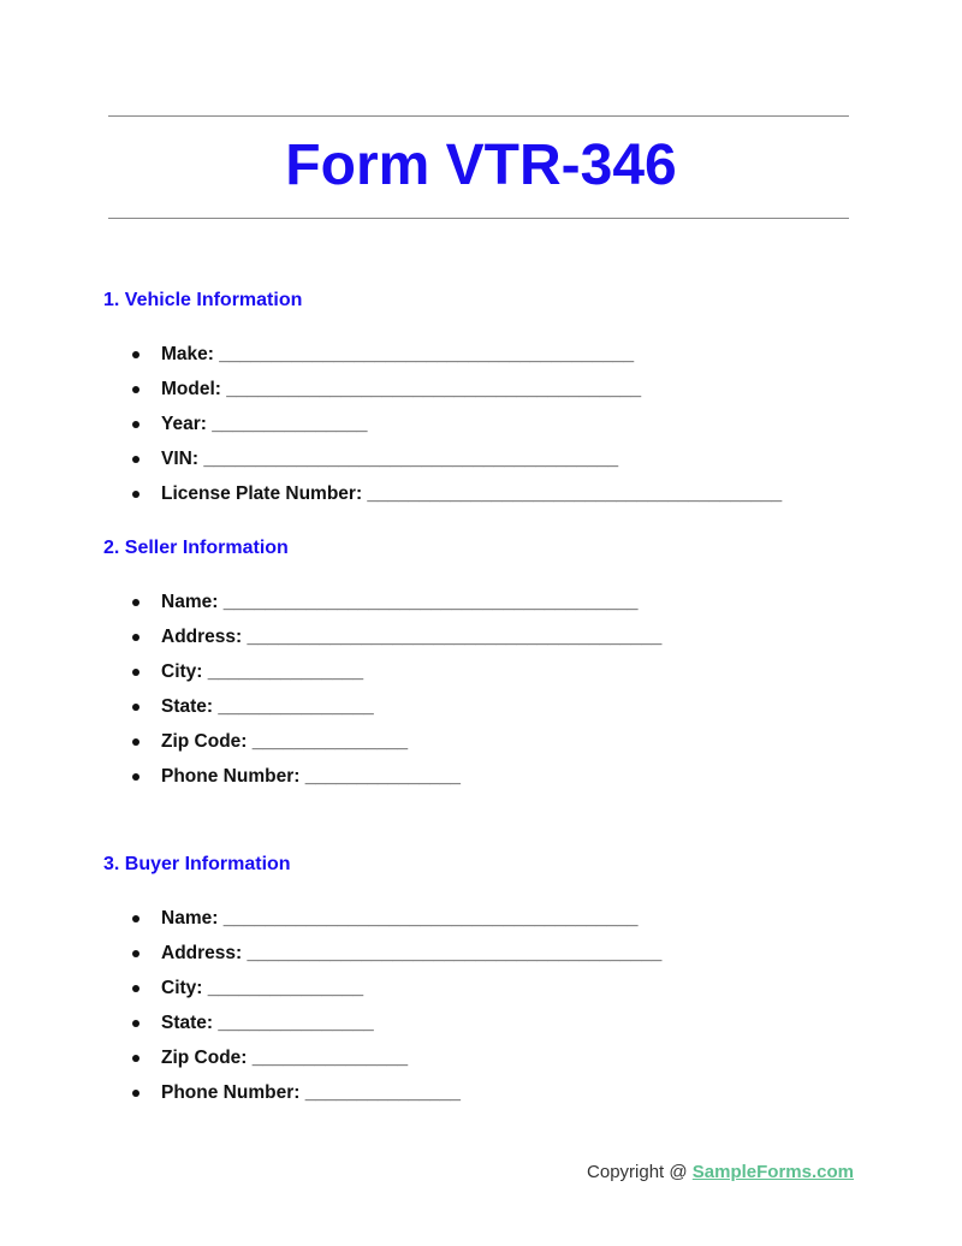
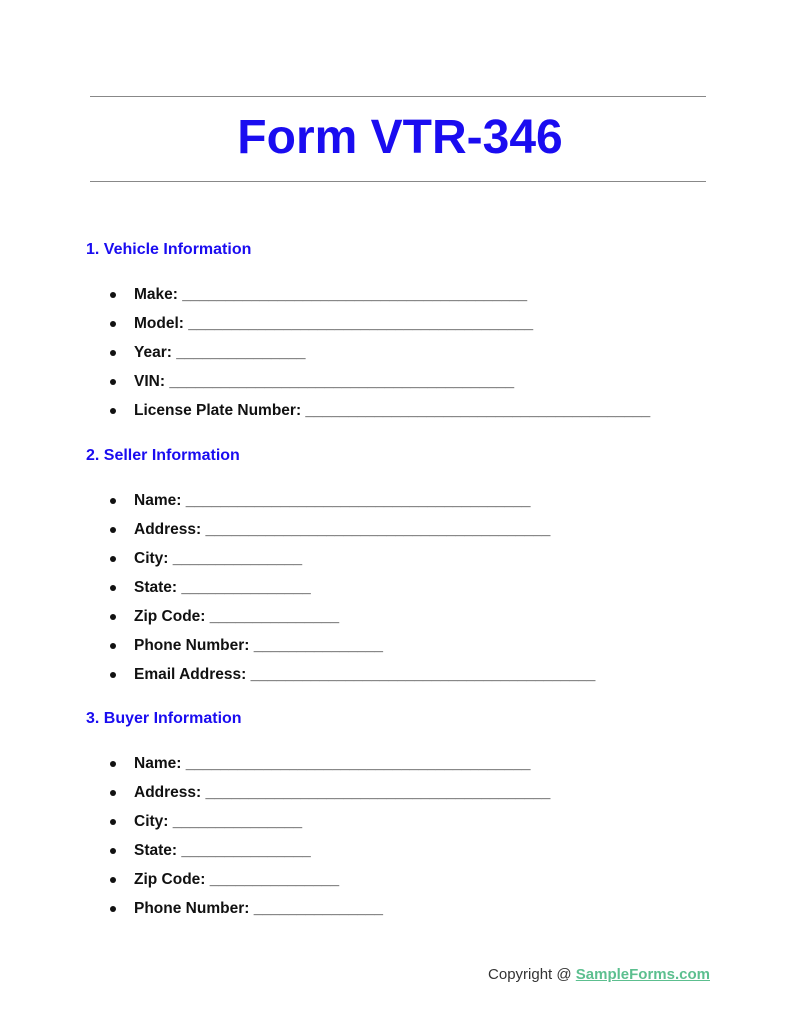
  Form VTR-346
  1. Vehicle Information
  Make: ________________________________________
  Model: ________________________________________
  Year: _______________
  VIN: ________________________________________
  License Plate Number: ________________________________________
  2. Seller Information
  Name: ________________________________________
  Address: ________________________________________
  City: _______________
  State: _______________
  Zip Code: _______________
  Phone Number: _______________
+ Email Address: ________________________________________
  3. Buyer Information
  Name: ________________________________________
  Address: ________________________________________
  City: _______________
  State: _______________
  Zip Code: _______________
  Phone Number: _______________
  Copyright @ SampleForms.com
